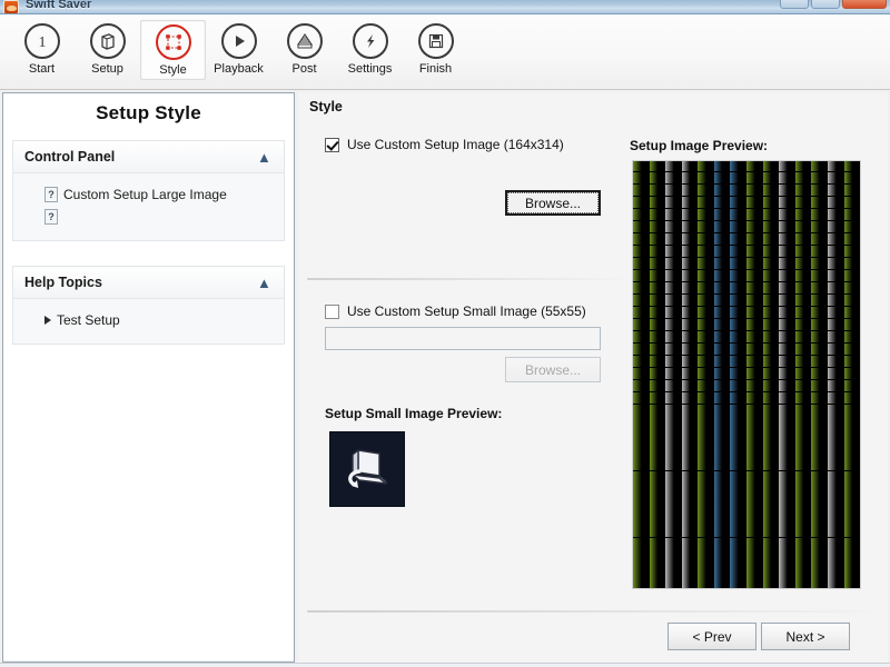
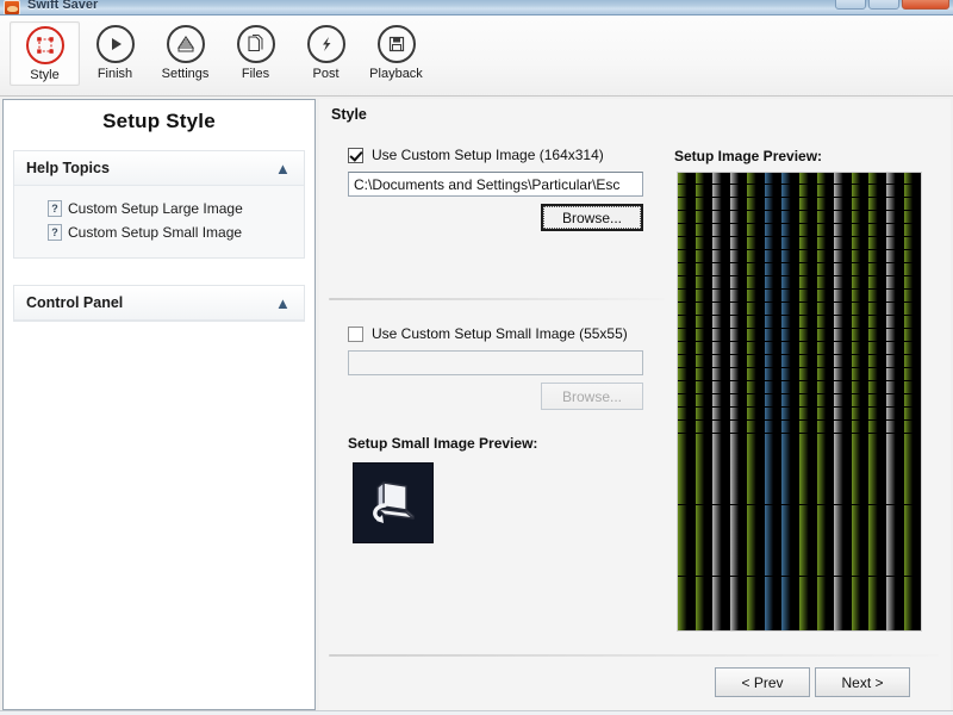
  Swift Saver
- 1
- Start
- Setup
  Style
- Playback
+ Finish
- Post
+ Settings
+ Files
- Settings
+ Post
- Finish
+ Playback
  Setup Style
- Control Panel
+ Help Topics
  ▲
  ?
  Custom Setup Large Image
  ?
+ Custom Setup Small Image
- Help Topics
+ Control Panel
  ▲
- Test Setup
  Style
  Use Custom Setup Image (164x314)
+ C:\Documents and Settings\Particular\Esc
  Browse...
  Use Custom Setup Small Image (55x55)
  Browse...
  Setup Small Image Preview:
  Setup Image Preview:
  < Prev
  Next >
